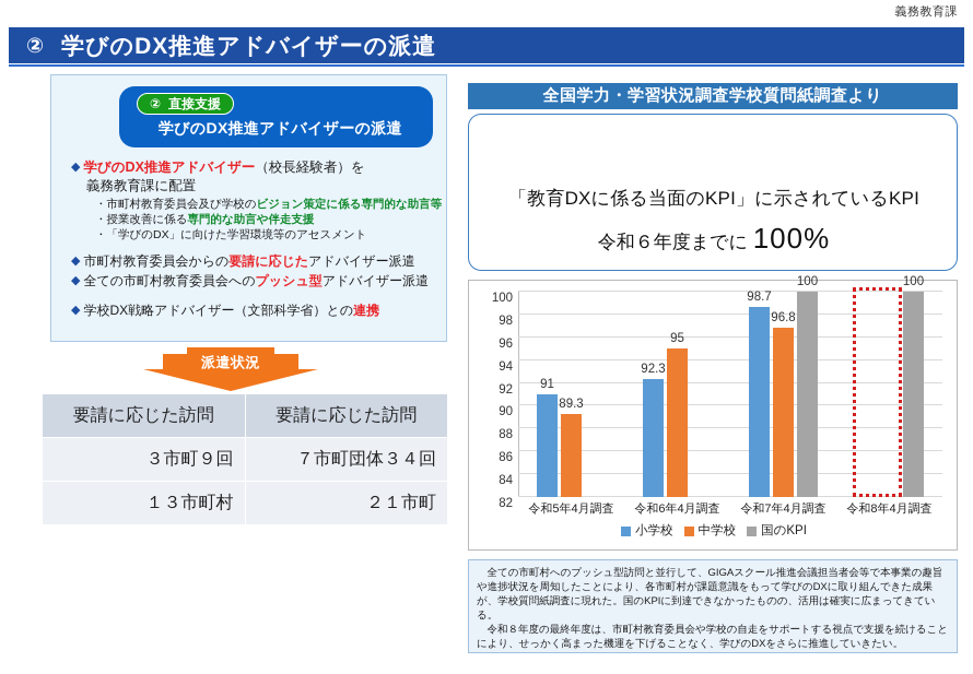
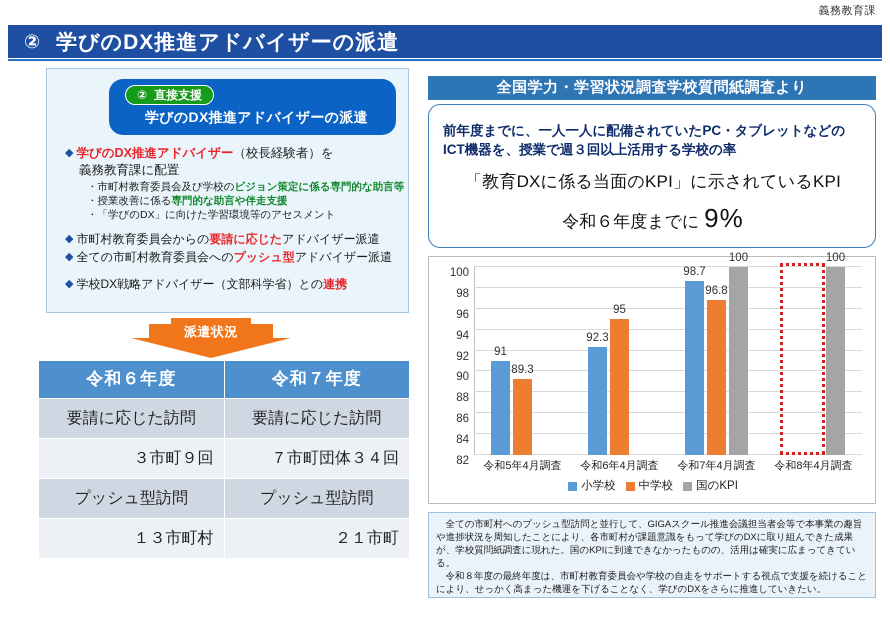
  義務教育課
  ②
  学びのDX推進アドバイザーの派遣
  ②
  直接支援
  学びのDX推進アドバイザーの派遣
  ◆
  学びのDX推進アドバイザー（校長経験者）を
  義務教育課に配置
  ・市町村教育委員会及び学校のビジョン策定に係る専門的な助言等
  ・授業改善に係る専門的な助言や伴走支援
  ・「学びのDX」に向けた学習環境等のアセスメント
  ◆
  市町村教育委員会からの要請に応じたアドバイザー派遣
  ◆
  全ての市町村教育委員会へのプッシュ型アドバイザー派遣
  ◆
  学校DX戦略アドバイザー（文部科学省）との連携
  派遣状況
+ 令和６年度	令和７年度
  要請に応じた訪問	要請に応じた訪問
  ３市町９回	７市町団体３４回
+ プッシュ型訪問	プッシュ型訪問
  １３市町村	２１市町
  全国学力・学習状況調査学校質問紙調査より
+ 前年度までに、一人一人に配備されていたPC・タブレットなどの
+ ICT機器を、授業で週３回以上活用する学校の率
  「教育DXに係る当面のKPI」に示されているKPI
- 令和６年度までに 100%
+ 令和６年度までに 9%
  82
  84
  86
  88
  90
  92
  94
  96
  98
  100
  91
  89.3
  令和5年4月調査
  92.3
  95
  令和6年4月調査
  98.7
  96.8
  100
  令和7年4月調査
  100
  令和8年4月調査
  小学校
  中学校
  国のKPI
  全ての市町村へのプッシュ型訪問と並行して、GIGAスクール推進会議担当者会等で本事業の趣旨や進捗状況を周知したことにより、各市町村が課題意識をもって学びのDXに取り組んできた成果が、学校質問紙調査に現れた。国のKPIに到達できなかったものの、活用は確実に広まってきている。
  令和８年度の最終年度は、市町村教育委員会や学校の自走をサポートする視点で支援を続けることにより、せっかく高まった機運を下げることなく、学びのDXをさらに推進していきたい。
